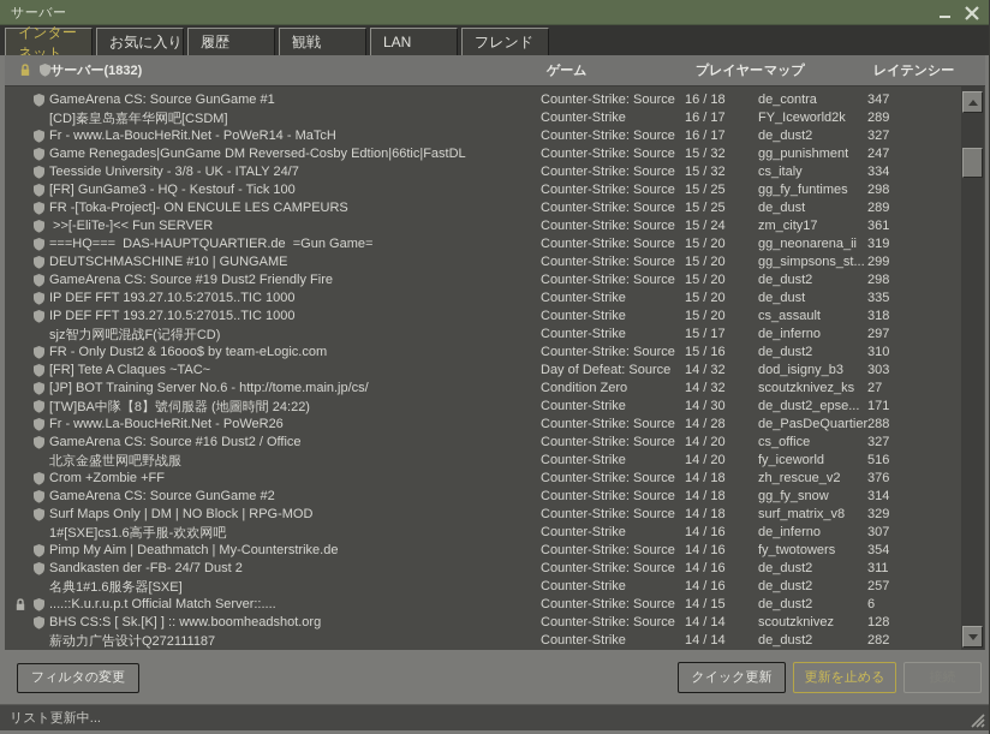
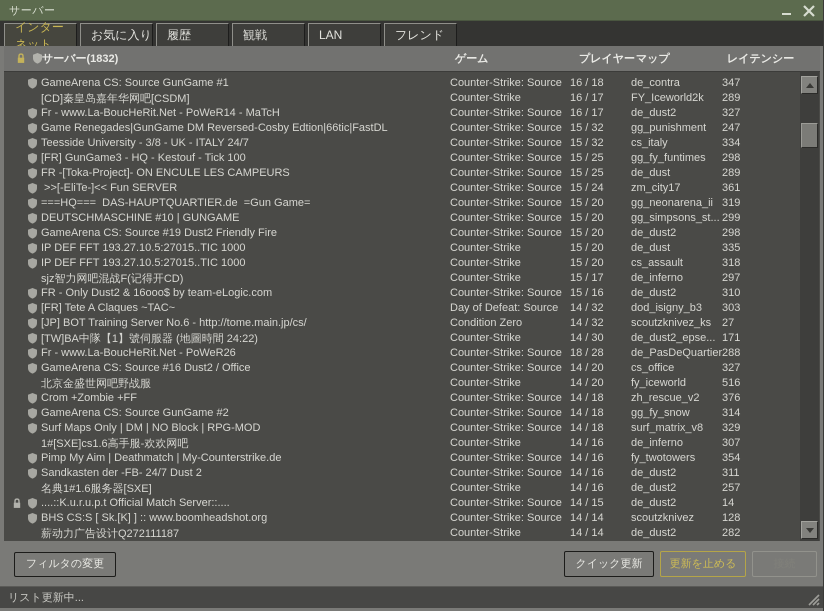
  サーバー
  インターネット
  お気に入り
  履歴
  観戦
  LAN
  フレンド
  サーバー(1832)
  ゲーム
  プレイヤー
  マップ
  レイテンシー
  GameArena CS: Source GunGame #1
  Counter-Strike: Source
  16 / 18
  de_contra
  347
  [CD]秦皇岛嘉年华网吧[CSDM]
  Counter-Strike
  16 / 17
  FY_Iceworld2k
  289
  Fr - www.La-BoucHeRit.Net - PoWeR14 - MaTcH
  Counter-Strike: Source
  16 / 17
  de_dust2
  327
  Game Renegades|GunGame DM Reversed-Cosby Edtion|66tic|FastDL
  Counter-Strike: Source
  15 / 32
  gg_punishment
  247
  Teesside University - 3/8 - UK - ITALY 24/7
  Counter-Strike: Source
  15 / 32
  cs_italy
  334
  [FR] GunGame3 - HQ - Kestouf - Tick 100
  Counter-Strike: Source
  15 / 25
  gg_fy_funtimes
  298
  FR -[Toka-Project]- ON ENCULE LES CAMPEURS
  Counter-Strike: Source
  15 / 25
  de_dust
  289
  >>[-EliTe-]<< Fun SERVER
  Counter-Strike: Source
  15 / 24
  zm_city17
  361
  ===HQ=== DAS-HAUPTQUARTIER.de =Gun Game=
  Counter-Strike: Source
  15 / 20
  gg_neonarena_ii
  319
  DEUTSCHMASCHINE #10 | GUNGAME
  Counter-Strike: Source
  15 / 20
  gg_simpsons_st...
  299
  GameArena CS: Source #19 Dust2 Friendly Fire
  Counter-Strike: Source
  15 / 20
  de_dust2
  298
  IP DEF FFT 193.27.10.5:27015..TIC 1000
  Counter-Strike
  15 / 20
  de_dust
  335
  IP DEF FFT 193.27.10.5:27015..TIC 1000
  Counter-Strike
  15 / 20
  cs_assault
  318
  sjz智力网吧混战F(记得开CD)
  Counter-Strike
  15 / 17
  de_inferno
  297
  FR - Only Dust2 & 16ooo$ by team-eLogic.com
  Counter-Strike: Source
  15 / 16
  de_dust2
  310
  [FR] Tete A Claques ~TAC~
  Day of Defeat: Source
  14 / 32
  dod_isigny_b3
  303
  [JP] BOT Training Server No.6 - http://tome.main.jp/cs/
  Condition Zero
  14 / 32
  scoutzknivez_ks
  27
- [TW]BA中隊【8】號伺服器 (地圖時間 24:22)
+ [TW]BA中隊【1】號伺服器 (地圖時間 24:22)
  Counter-Strike
  14 / 30
  de_dust2_epse...
  171
  Fr - www.La-BoucHeRit.Net - PoWeR26
  Counter-Strike: Source
- 14 / 28
+ 18 / 28
  de_PasDeQuartier
  288
  GameArena CS: Source #16 Dust2 / Office
  Counter-Strike: Source
  14 / 20
  cs_office
  327
  北京金盛世网吧野战服
  Counter-Strike
  14 / 20
  fy_iceworld
  516
  Crom +Zombie +FF
  Counter-Strike: Source
  14 / 18
  zh_rescue_v2
  376
  GameArena CS: Source GunGame #2
  Counter-Strike: Source
  14 / 18
  gg_fy_snow
  314
  Surf Maps Only | DM | NO Block | RPG-MOD
  Counter-Strike: Source
  14 / 18
  surf_matrix_v8
  329
  1#[SXE]cs1.6高手服-欢欢网吧
  Counter-Strike
  14 / 16
  de_inferno
  307
  Pimp My Aim | Deathmatch | My-Counterstrike.de
  Counter-Strike: Source
  14 / 16
  fy_twotowers
  354
  Sandkasten der -FB- 24/7 Dust 2
  Counter-Strike: Source
  14 / 16
  de_dust2
  311
  名典1#1.6服务器[SXE]
  Counter-Strike
  14 / 16
  de_dust2
  257
  ....::K.u.r.u.p.t Official Match Server::....
  Counter-Strike: Source
  14 / 15
  de_dust2
- 6
+ 14
  BHS CS:S [ Sk.[K] ] :: www.boomheadshot.org
  Counter-Strike: Source
  14 / 14
  scoutzknivez
  128
  薪动力广告设计Q272111187
  Counter-Strike
  14 / 14
  de_dust2
  282
  フィルタの変更
  クイック更新
  更新を止める
  リスト更新中...
